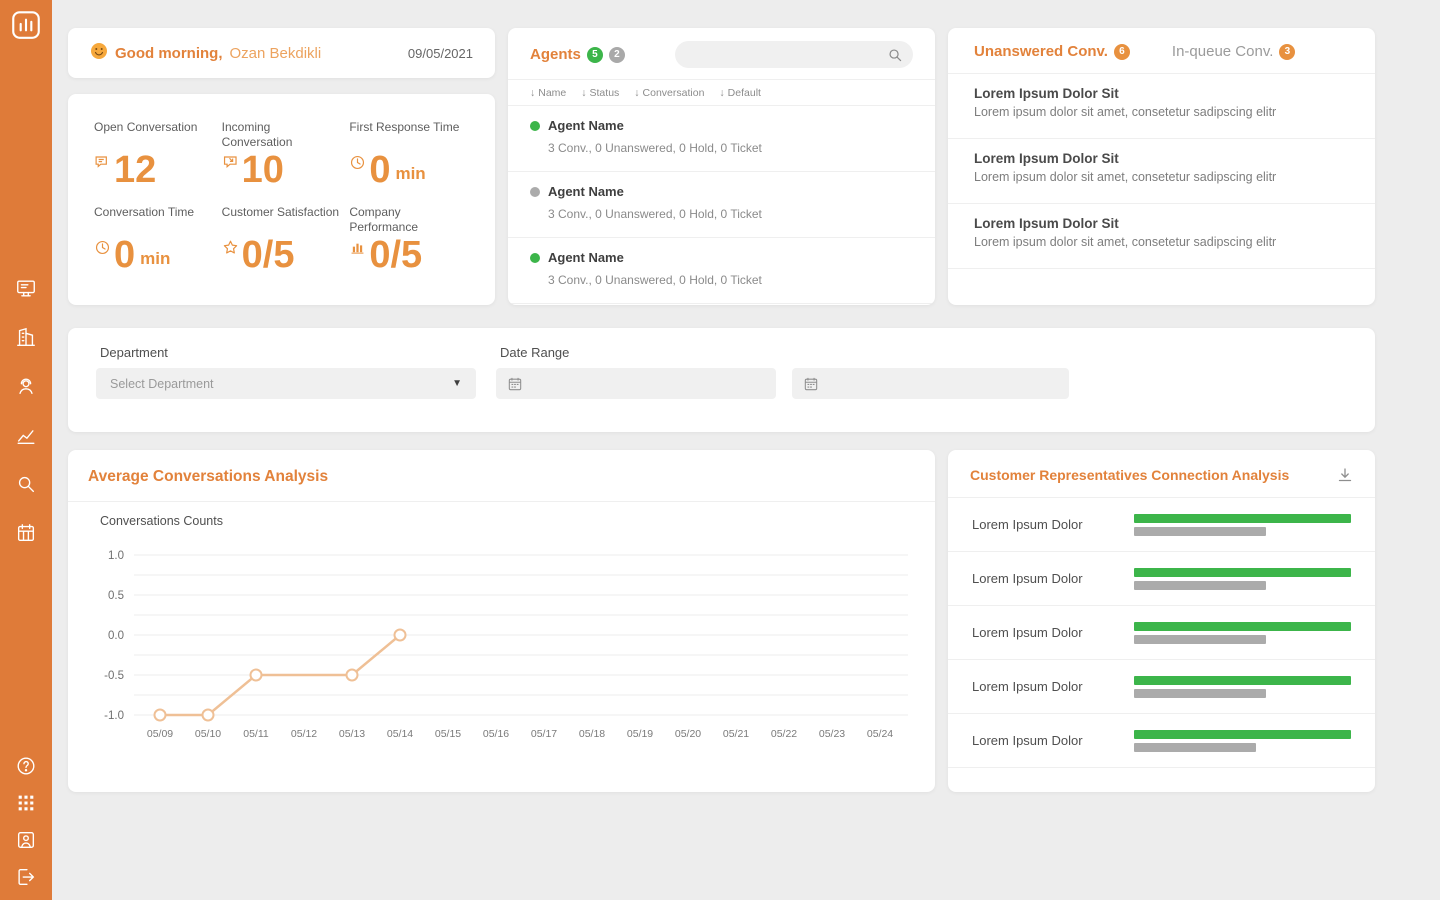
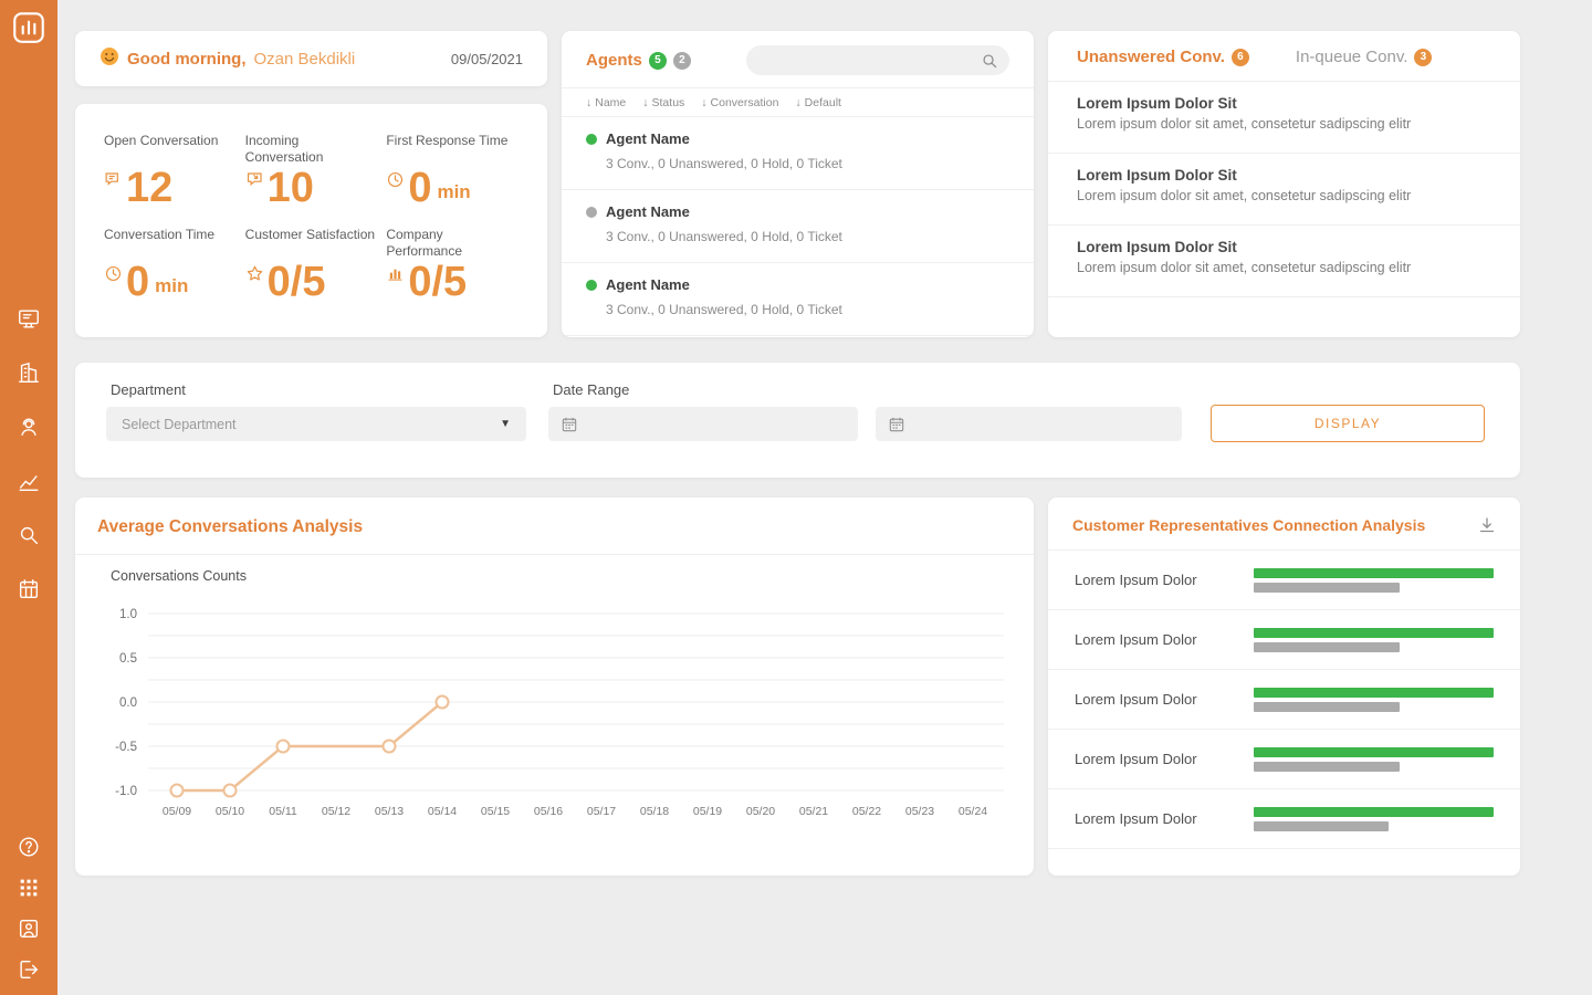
  Good morning,
  Ozan Bekdikli
  09/05/2021
  Open Conversation
  12
  Incoming Conversation
  10
  First Response Time
  0
  min
  Conversation Time
  0
  min
  Customer Satisfaction
  0/5
  Company Performance
  0/5
  Agents
  5
  2
  ↓
  Name
  ↓
  Status
  ↓
  Conversation
  ↓
  Default
  Agent Name
  3 Conv., 0 Unanswered, 0 Hold, 0 Ticket
  Agent Name
  3 Conv., 0 Unanswered, 0 Hold, 0 Ticket
  Agent Name
  3 Conv., 0 Unanswered, 0 Hold, 0 Ticket
  Unanswered Conv.
  6
  In-queue Conv.
  3
  Lorem Ipsum Dolor Sit
  Lorem ipsum dolor sit amet, consetetur sadipscing elitr
  Lorem Ipsum Dolor Sit
  Lorem ipsum dolor sit amet, consetetur sadipscing elitr
  Lorem Ipsum Dolor Sit
  Lorem ipsum dolor sit amet, consetetur sadipscing elitr
  Department
  Select Department
  ▼
  Date Range
+ DISPLAY
  Average Conversations Analysis
  Conversations Counts
  1.0
  0.5
  0.0
  -0.5
  -1.0
  05/09
  05/10
  05/11
  05/12
  05/13
  05/14
  05/15
  05/16
  05/17
  05/18
  05/19
  05/20
  05/21
  05/22
  05/23
  05/24
  Customer Representatives Connection Analysis
  Lorem Ipsum Dolor
  Lorem Ipsum Dolor
  Lorem Ipsum Dolor
  Lorem Ipsum Dolor
  Lorem Ipsum Dolor
